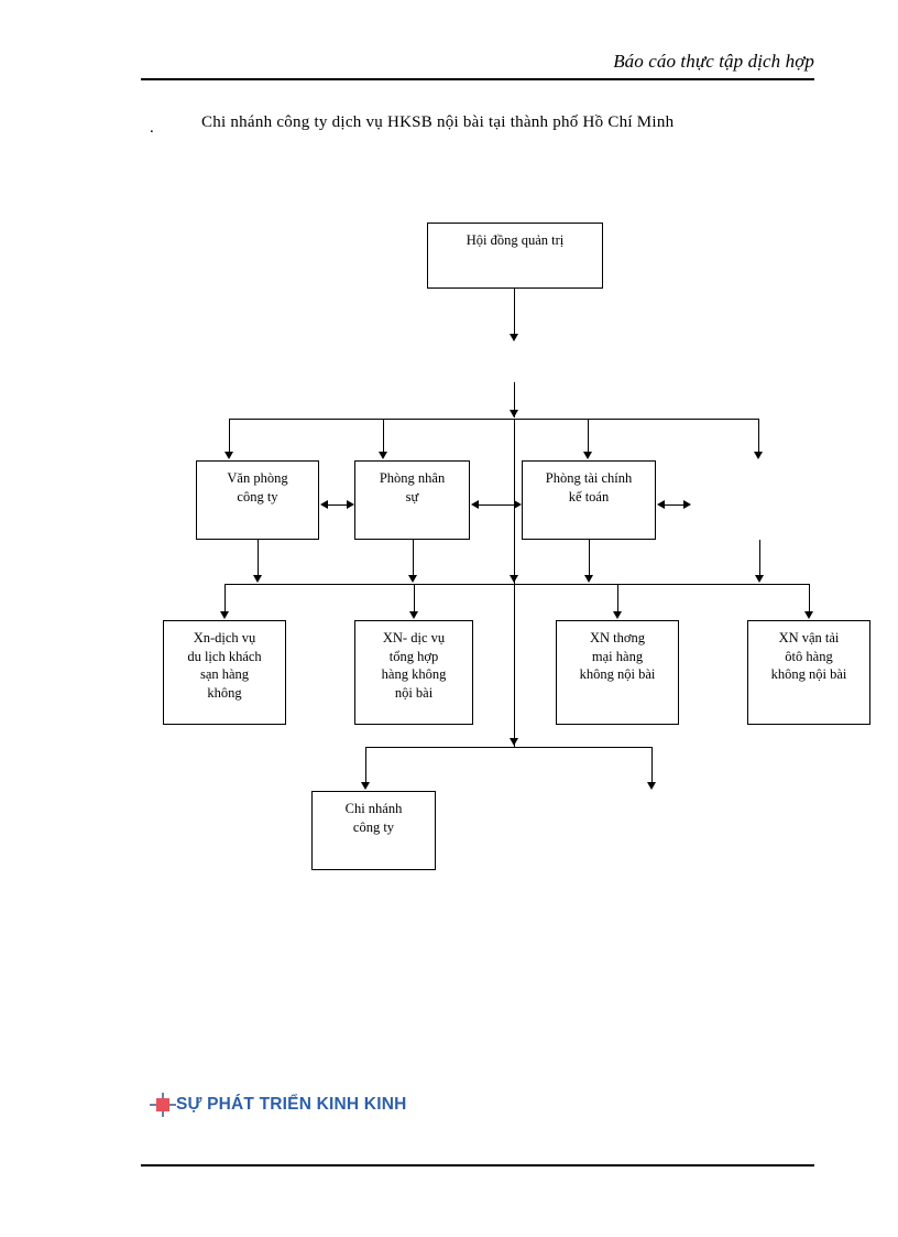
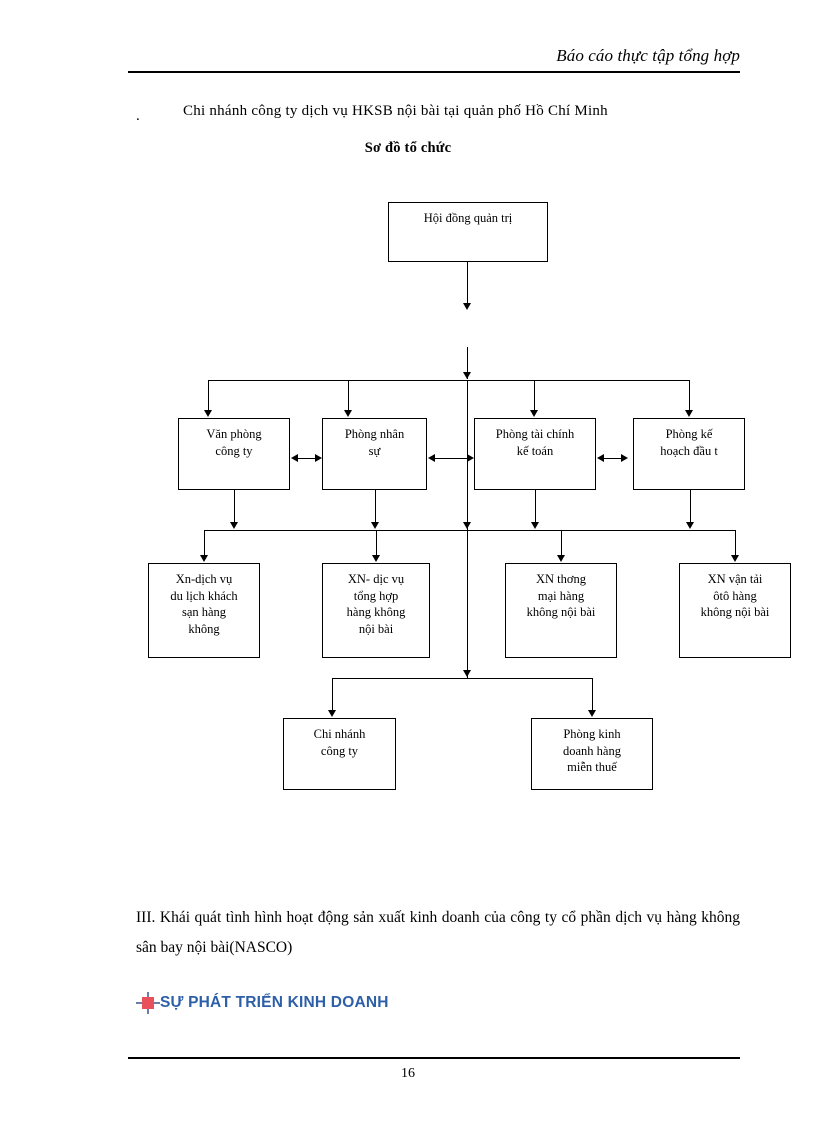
- Báo cáo thực tập dịch hợp
+ Báo cáo thực tập tổng hợp
  .
- Chi nhánh công ty dịch vụ HKSB nội bài tại thành phố Hồ Chí Minh
+ Chi nhánh công ty dịch vụ HKSB nội bài tại quản phố Hồ Chí Minh
+ Sơ đồ tổ chức
  Hội đồng quản trị
  Văn phòng
  công ty
  Phòng nhân
  sự
  Phòng tài chính
  kế toán
+ Phòng kế
+ hoạch đầu t
  Xn-dịch vụ
  du lịch khách
  sạn hàng
  không
  XN- dịc vụ
  tổng hợp
  hàng không
  nội bài
  XN thơng
  mại hàng
  không nội bài
  XN vận tải
  ôtô hàng
  không nội bài
  Chi nhánh
  công ty
+ Phòng kinh
+ doanh hàng
+ miễn thuế
+ III. Khái quát tình hình hoạt động sản xuất kinh doanh của công ty cổ phần dịch vụ hàng không sân bay nội bài(NASCO)
- SỰ PHÁT TRIỂN KINH KINH
+ SỰ PHÁT TRIỂN KINH DOANH
+ 16
